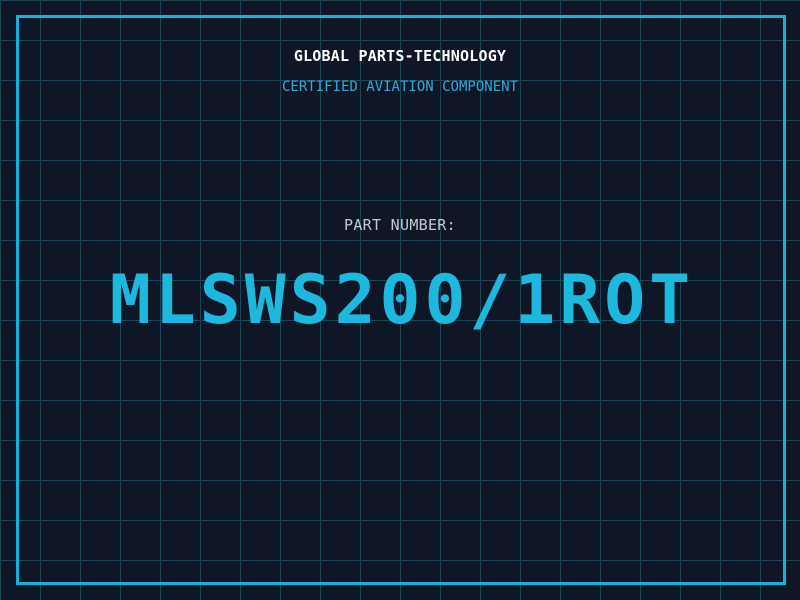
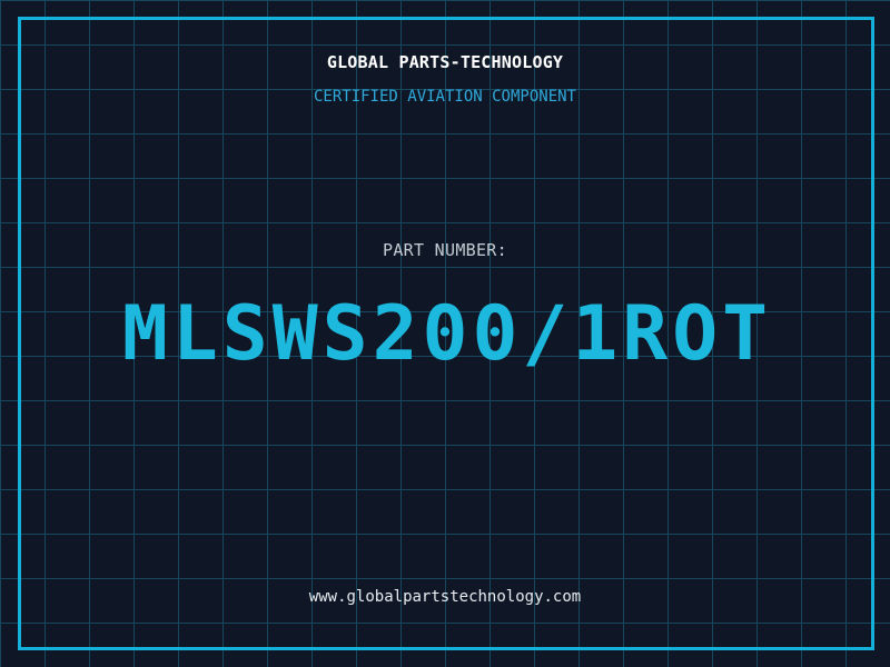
  GLOBAL PARTS-TECHNOLOGY
  CERTIFIED AVIATION COMPONENT
  PART NUMBER:
  MLSWS200/1ROT
+ www.globalpartstechnology.com
